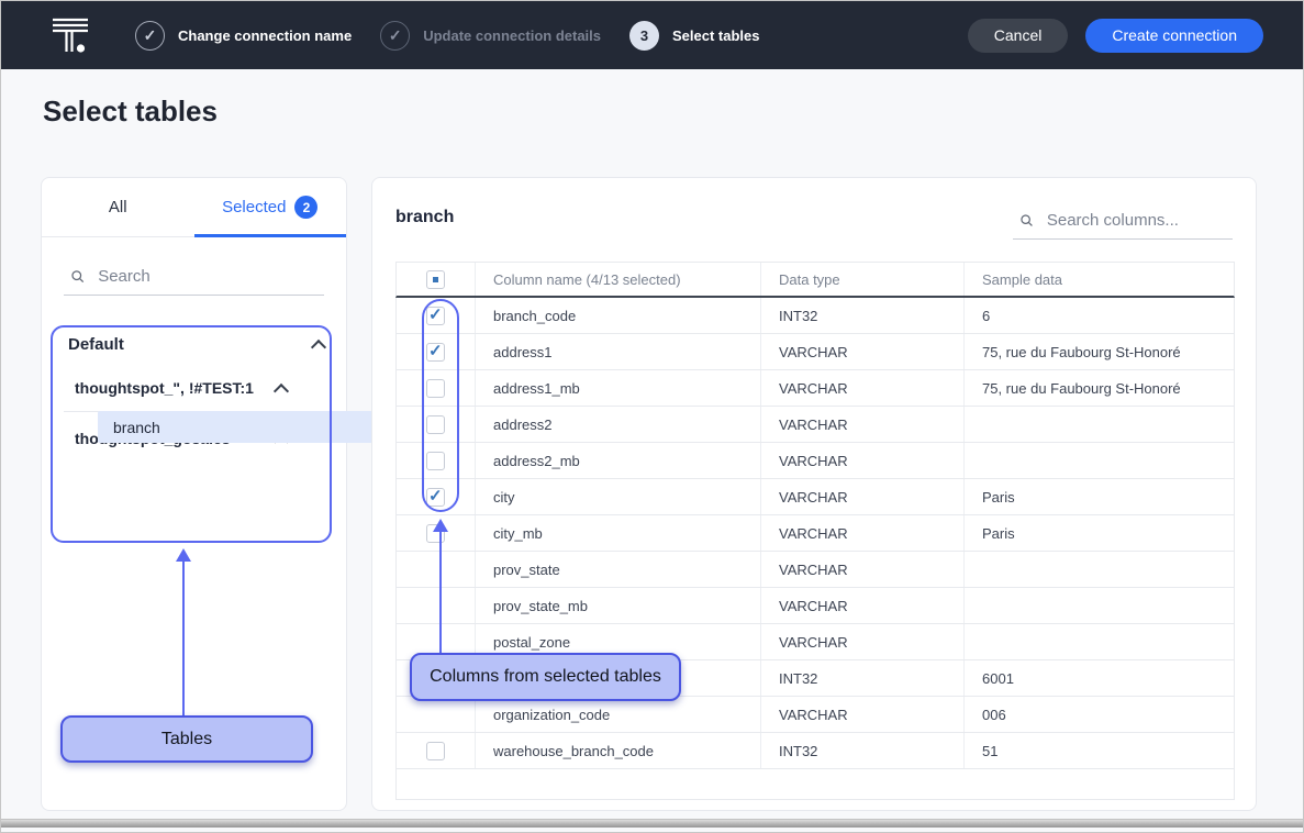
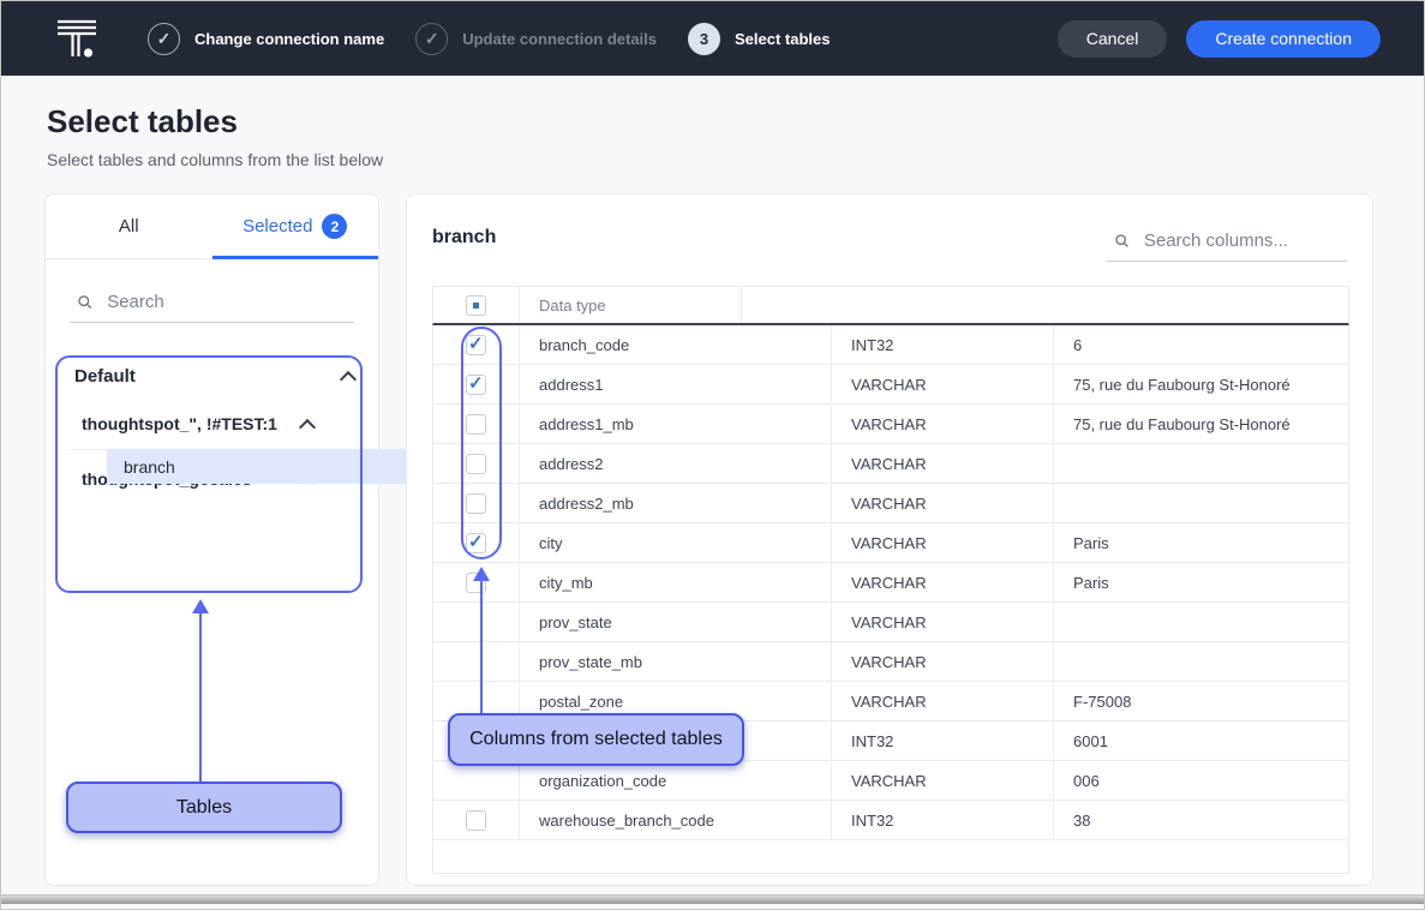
  ✓
  Change connection name
  ✓
  Update connection details
  3
  Select tables
  Cancel
  Create connection
  Select tables
+ Select tables and columns from the list below
  All
  Selected
  2
  Search
  Default
  thoughtspot_", !#TEST:1
  branch
  Tables
  branch
  Search columns...
- Column name (4/13 selected)
  Data type
- Sample data
  branch_code
  INT32
  6
  address1
  VARCHAR
  75, rue du Faubourg St-Honoré
  address1_mb
  VARCHAR
  75, rue du Faubourg St-Honoré
  address2
  VARCHAR
  address2_mb
  VARCHAR
  city
  VARCHAR
  Paris
  city_mb
  VARCHAR
  Paris
  prov_state
  VARCHAR
  prov_state_mb
  VARCHAR
  postal_zone
  VARCHAR
+ F-75008
  INT32
  6001
  organization_code
  VARCHAR
  006
  warehouse_branch_code
  INT32
- 51
+ 38
  Columns from selected tables
